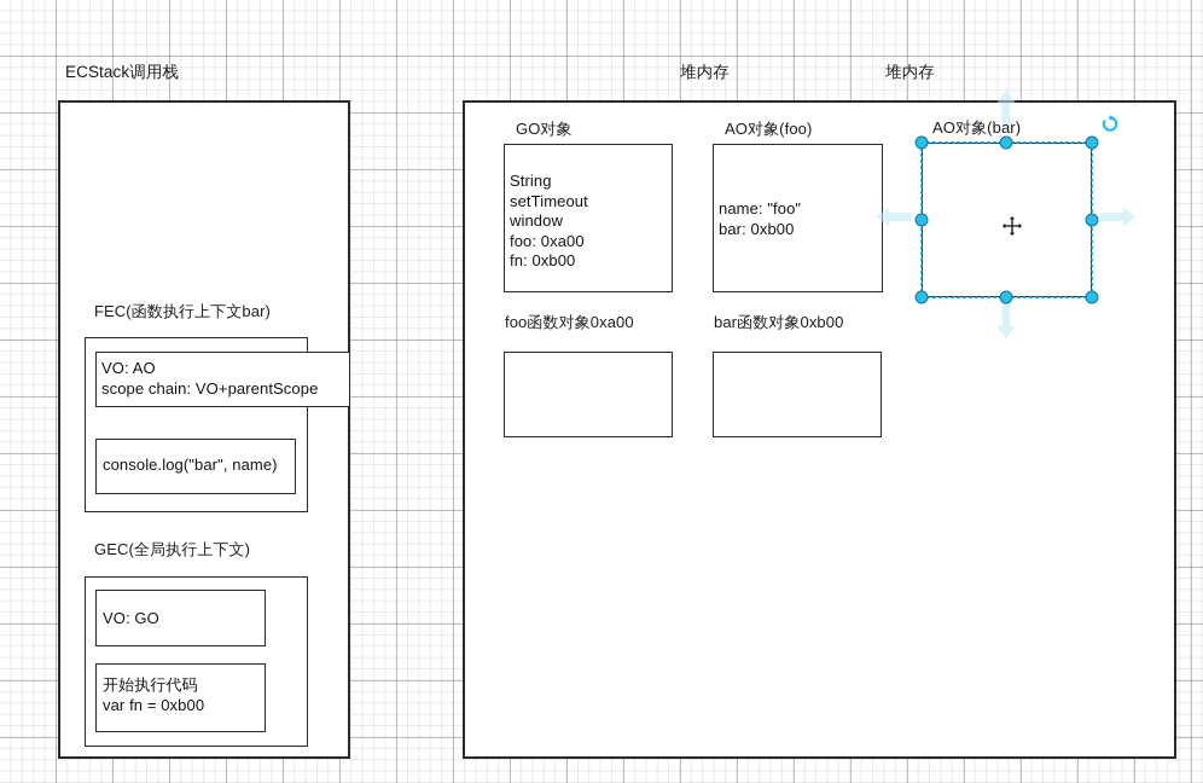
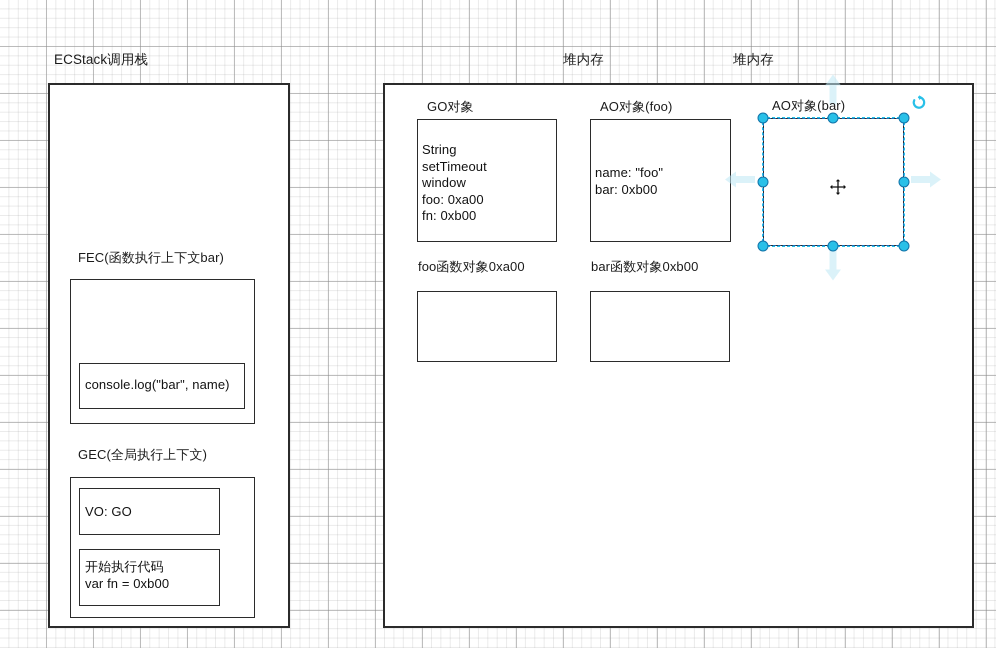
  ECStack调用栈
  FEC(函数执行上下文bar)
- VO: AO
- scope chain: VO+parentScope
  console.log("bar", name)
  GEC(全局执行上下文)
  VO: GO
  开始执行代码
  var fn = 0xb00
  堆内存
  堆内存
  GO对象
  String
  setTimeout
  window
  foo: 0xa00
  fn: 0xb00
  AO对象(foo)
  name: "foo"
  bar: 0xb00
  AO对象(bar)
  foo函数对象0xa00
  bar函数对象0xb00
